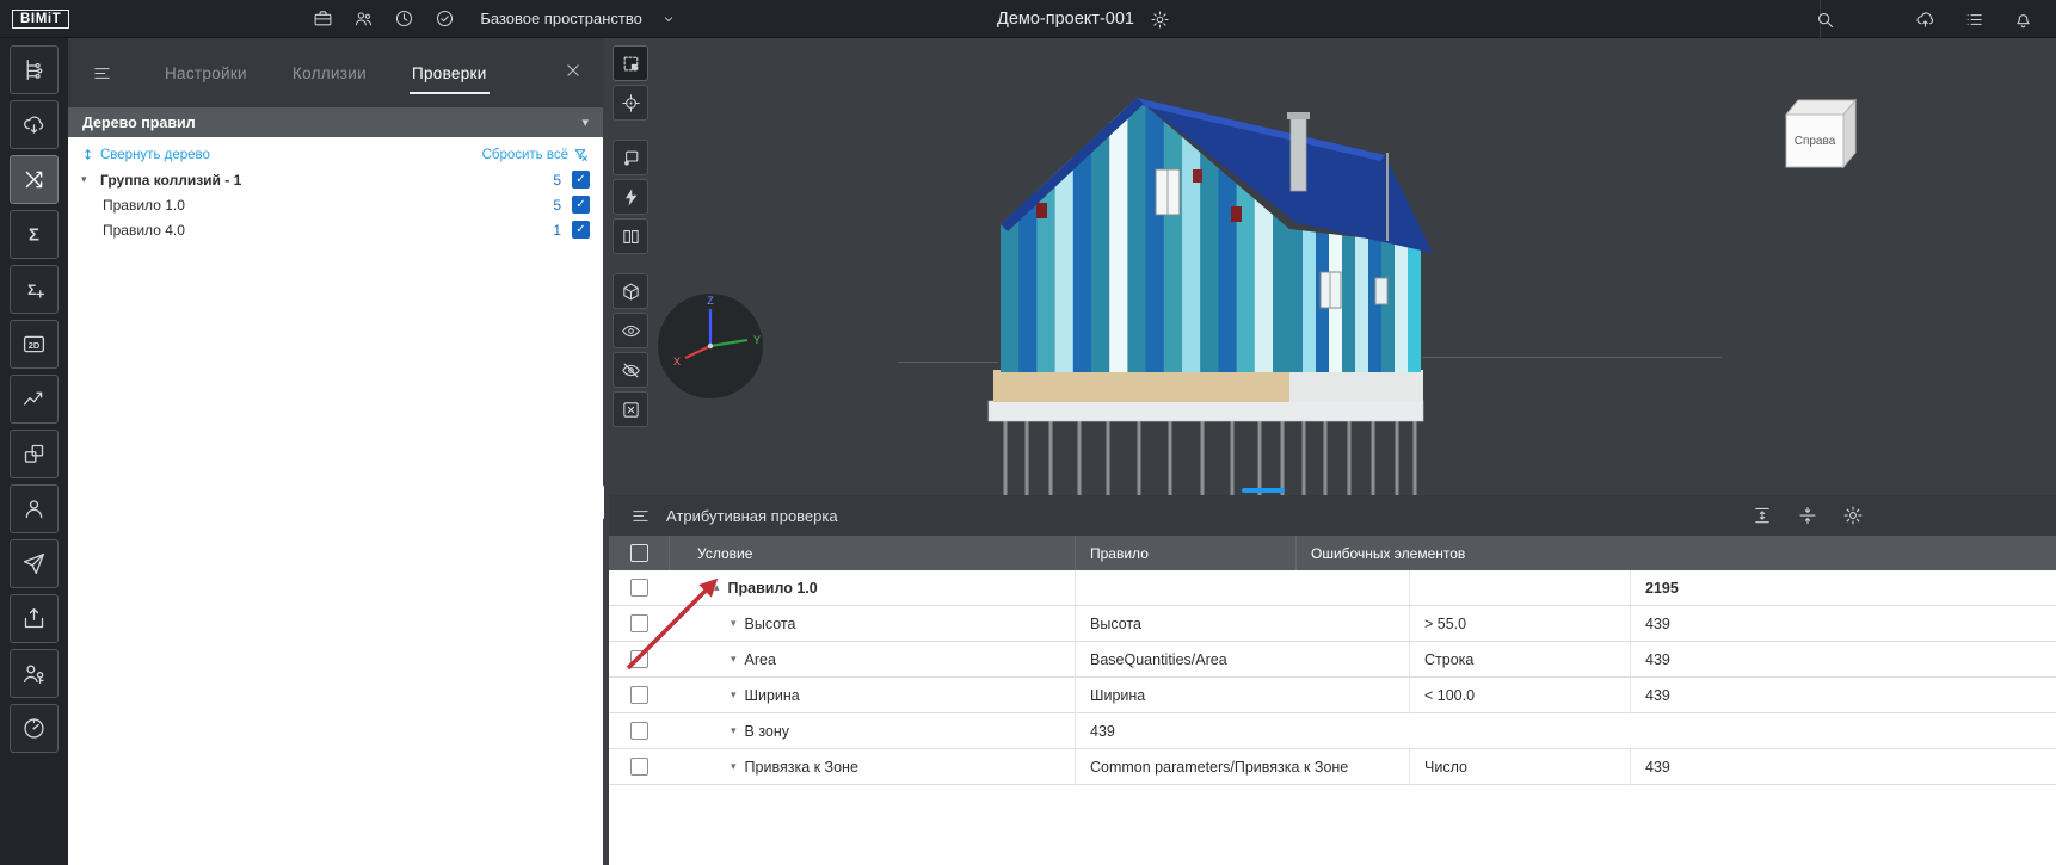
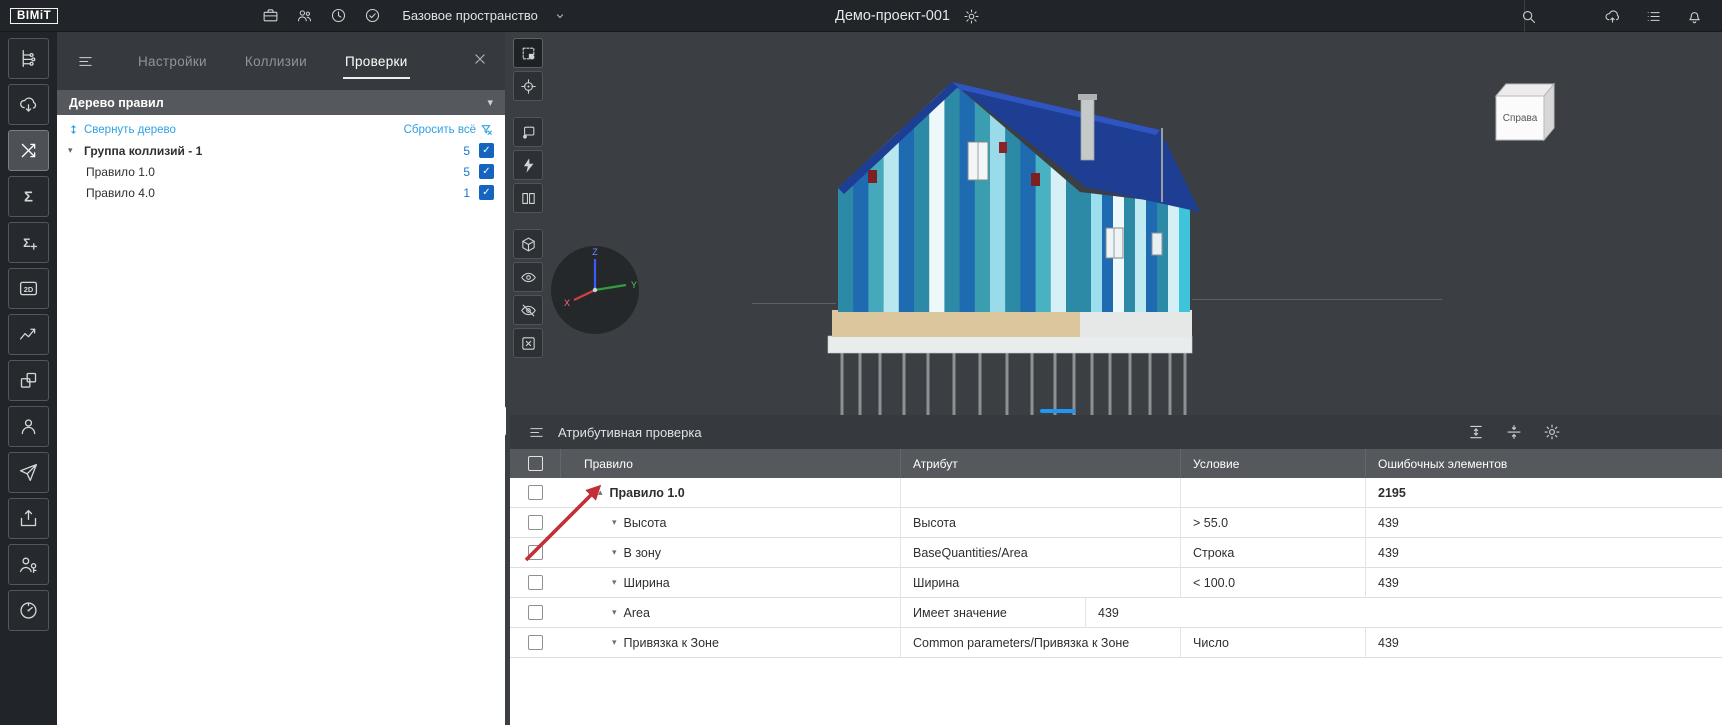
  BIMiT
  Базовое пространство
  Демо-проект-001
  Σ
  Σ
  2D
  Настройки
  Коллизии
  Проверки
  Дерево правил
  ▾
  Свернуть дерево
  Сбросить всё
  ▾
  Группа коллизий - 1
  5
  ✓
  Правило 1.0
  5
  ✓
  Правило 4.0
  1
  ✓
  Справа
  Z
  Y
  X
  Атрибутивная проверка
- Условие
+ Правило
+ Атрибут
- Правило
+ Условие
  Ошибочных элементов
  ▴
  Правило 1.0
  2195
  ▾
  Высота
  Высота
  > 55.0
  439
  ▾
- Area
+ В зону
  BaseQuantities/Area
  Строка
  439
  ▾
  Ширина
  Ширина
  < 100.0
  439
  ▾
- В зону
+ Area
+ Имеет значение
  439
  ▾
  Привязка к Зоне
  Common parameters/Привязка к Зоне
  Число
  439
